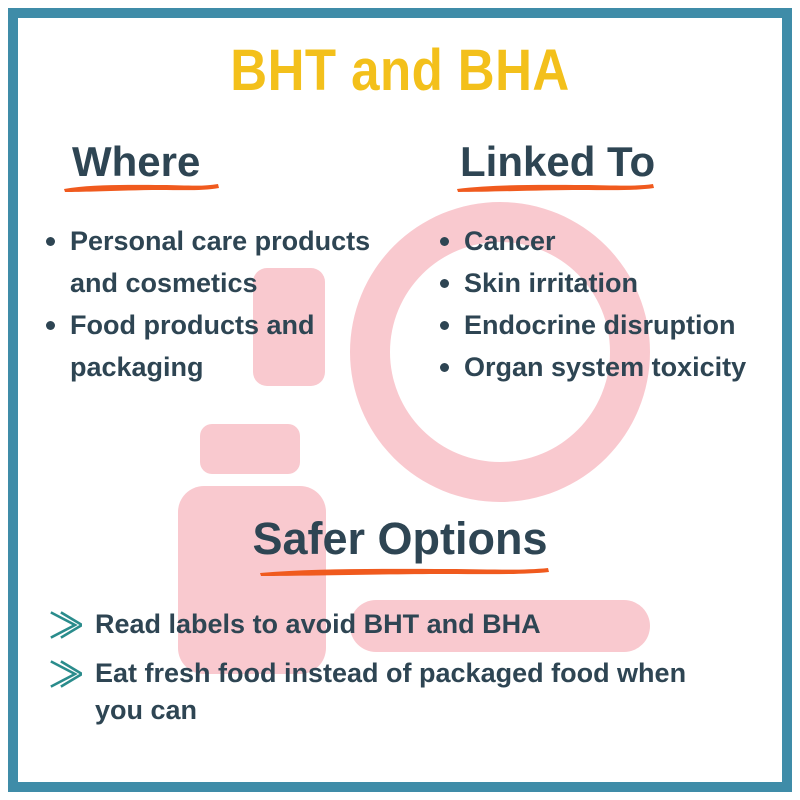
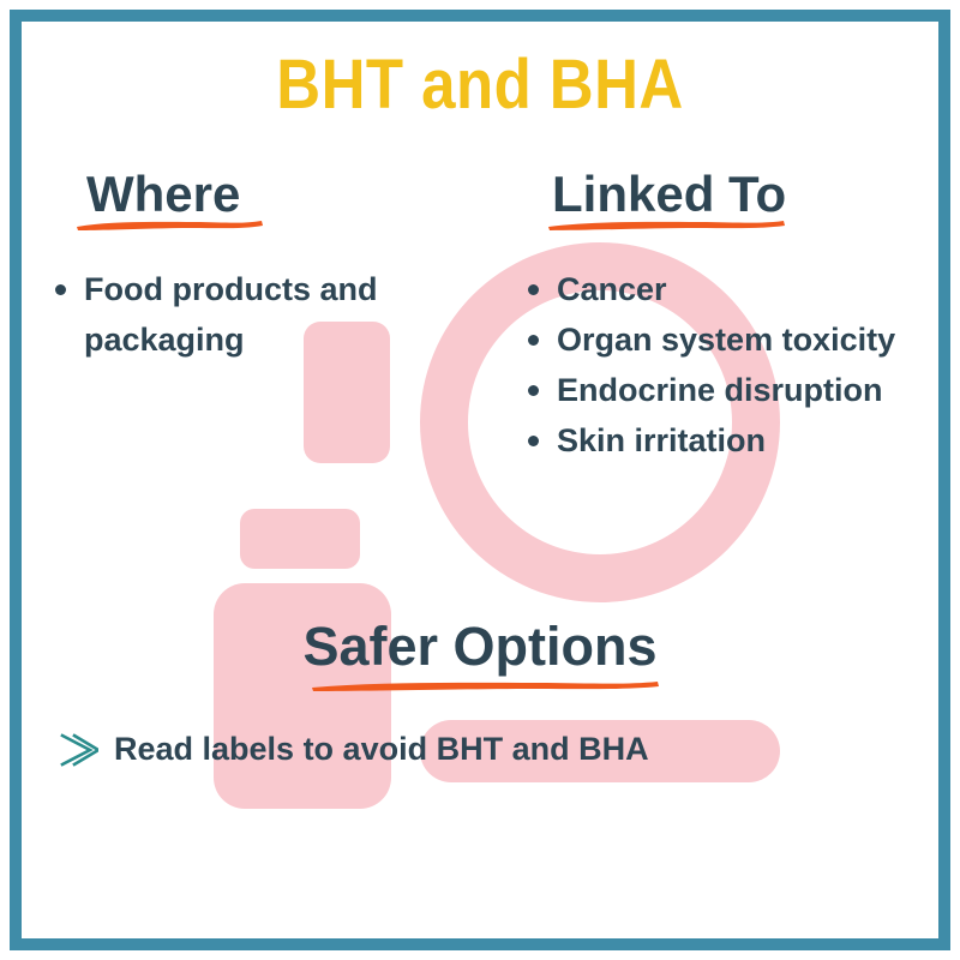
  BHT and BHA
  Where
- Personal care products and cosmetics
  Food products and packaging
  Linked To
  Cancer
- Skin irritation
+ Organ system toxicity
  Endocrine disruption
- Organ system toxicity
+ Skin irritation
  Safer Options
  Read labels to avoid BHT and BHA
- Eat fresh food instead of packaged food when you can
